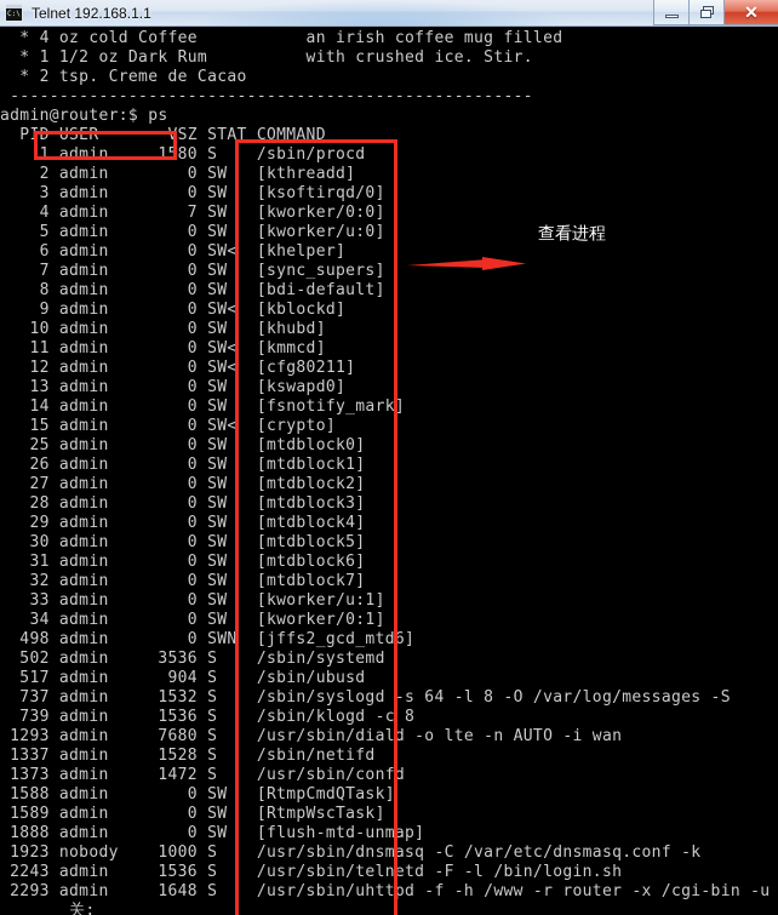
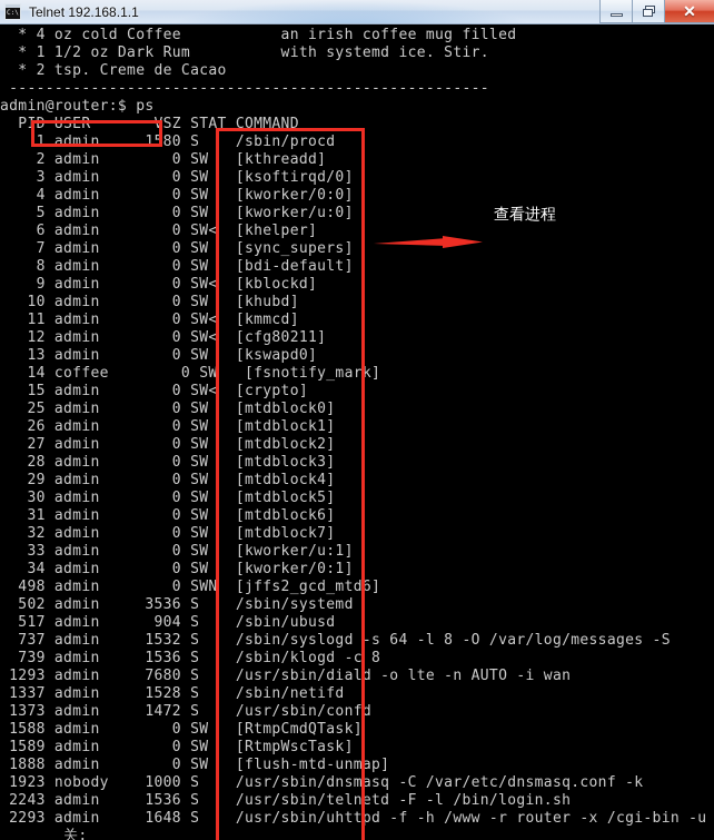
  Telnet 192.168.1.1
  ✕
  * 4 oz cold Coffee an irish coffee mug filled
- * 1 1/2 oz Dark Rum with crushed ice. Stir.
+ * 1 1/2 oz Dark Rum with systemd ice. Stir.
  * 2 tsp. Creme de Cacao
  -----------------------------------------------------
  admin@router:$ ps
  PID USER VSZ STAT COMMAND
  1 admin 1580 S /sbin/procd
  2 admin 0 SW [kthreadd]
  3 admin 0 SW [ksoftirqd/0]
- 4 admin 7 SW [kworker/0:0]
+ 4 admin 0 SW [kworker/0:0]
  5 admin 0 SW [kworker/u:0]
  6 admin 0 SW< [khelper]
  7 admin 0 SW [sync_supers]
  8 admin 0 SW [bdi-default]
  9 admin 0 SW< [kblockd]
  10 admin 0 SW [khubd]
  11 admin 0 SW< [kmmcd]
  12 admin 0 SW< [cfg80211]
  13 admin 0 SW [kswapd0]
- 14 admin 0 SW [fsnotify_mark]
+ 14 coffee 0 SW [fsnotify_mark]
  15 admin 0 SW< [crypto]
  25 admin 0 SW [mtdblock0]
  26 admin 0 SW [mtdblock1]
  27 admin 0 SW [mtdblock2]
  28 admin 0 SW [mtdblock3]
  29 admin 0 SW [mtdblock4]
  30 admin 0 SW [mtdblock5]
  31 admin 0 SW [mtdblock6]
  32 admin 0 SW [mtdblock7]
  33 admin 0 SW [kworker/u:1]
  34 admin 0 SW [kworker/0:1]
  498 admin 0 SWN [jffs2_gcd_mtd6]
  502 admin 3536 S /sbin/systemd
  517 admin 904 S /sbin/ubusd
  737 admin 1532 S /sbin/syslogd -s 64 -l 8 -O /var/log/messages -S
  739 admin 1536 S /sbin/klogd -c 8
  1293 admin 7680 S /usr/sbin/diald -o lte -n AUTO -i wan
  1337 admin 1528 S /sbin/netifd
  1373 admin 1472 S /usr/sbin/confd
  1588 admin 0 SW [RtmpCmdQTask]
  1589 admin 0 SW [RtmpWscTask]
  1888 admin 0 SW [flush-mtd-unmap]
  1923 nobody 1000 S /usr/sbin/dnsmasq -C /var/etc/dnsmasq.conf -k
  2243 admin 1536 S /usr/sbin/telnetd -F -l /bin/login.sh
  2293 admin 1648 S /usr/sbin/uhttpd -f -h /www -r router -x /cgi-bin -u
  关:
  查看进程
